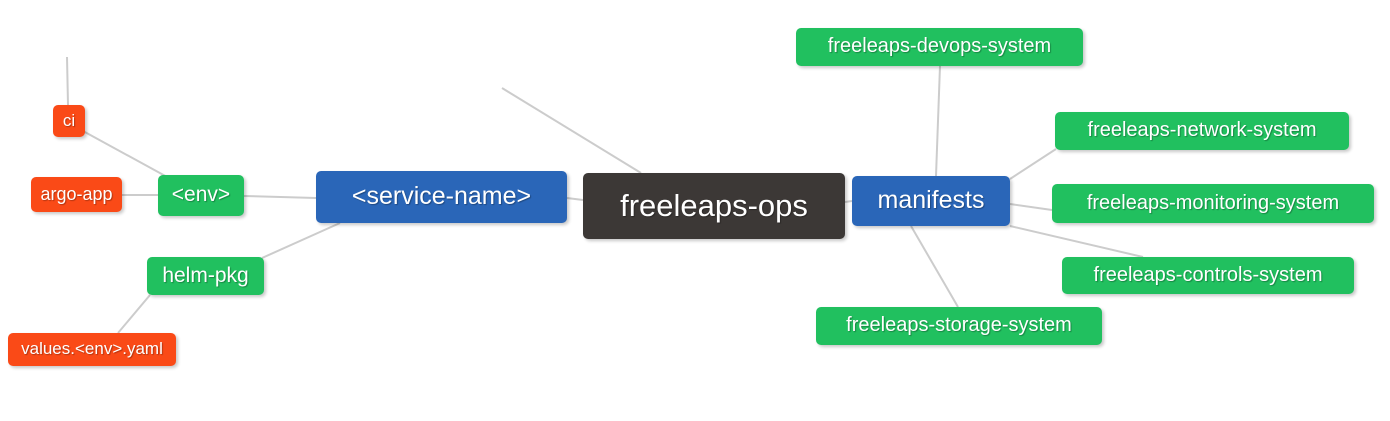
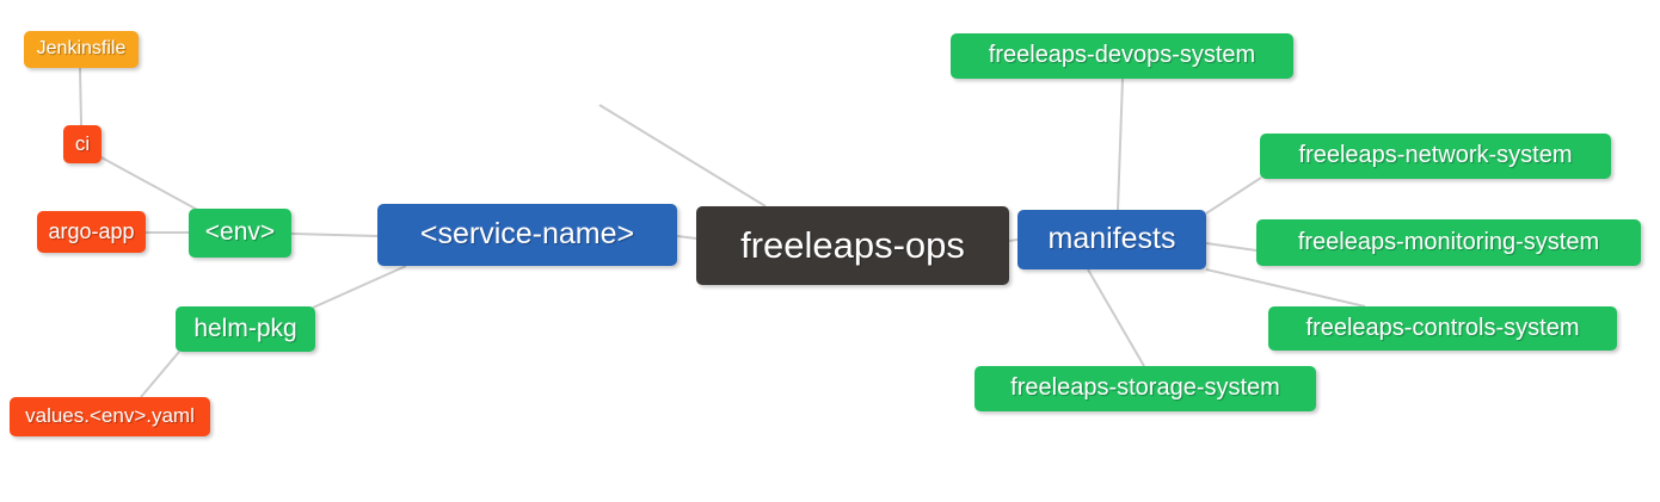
+ Jenkinsfile
  ci
  argo-app
  <env>
  helm-pkg
  values.<env>.yaml
  <service-name>
  freeleaps-ops
  manifests
  freeleaps-devops-system
  freeleaps-network-system
  freeleaps-monitoring-system
  freeleaps-controls-system
  freeleaps-storage-system
